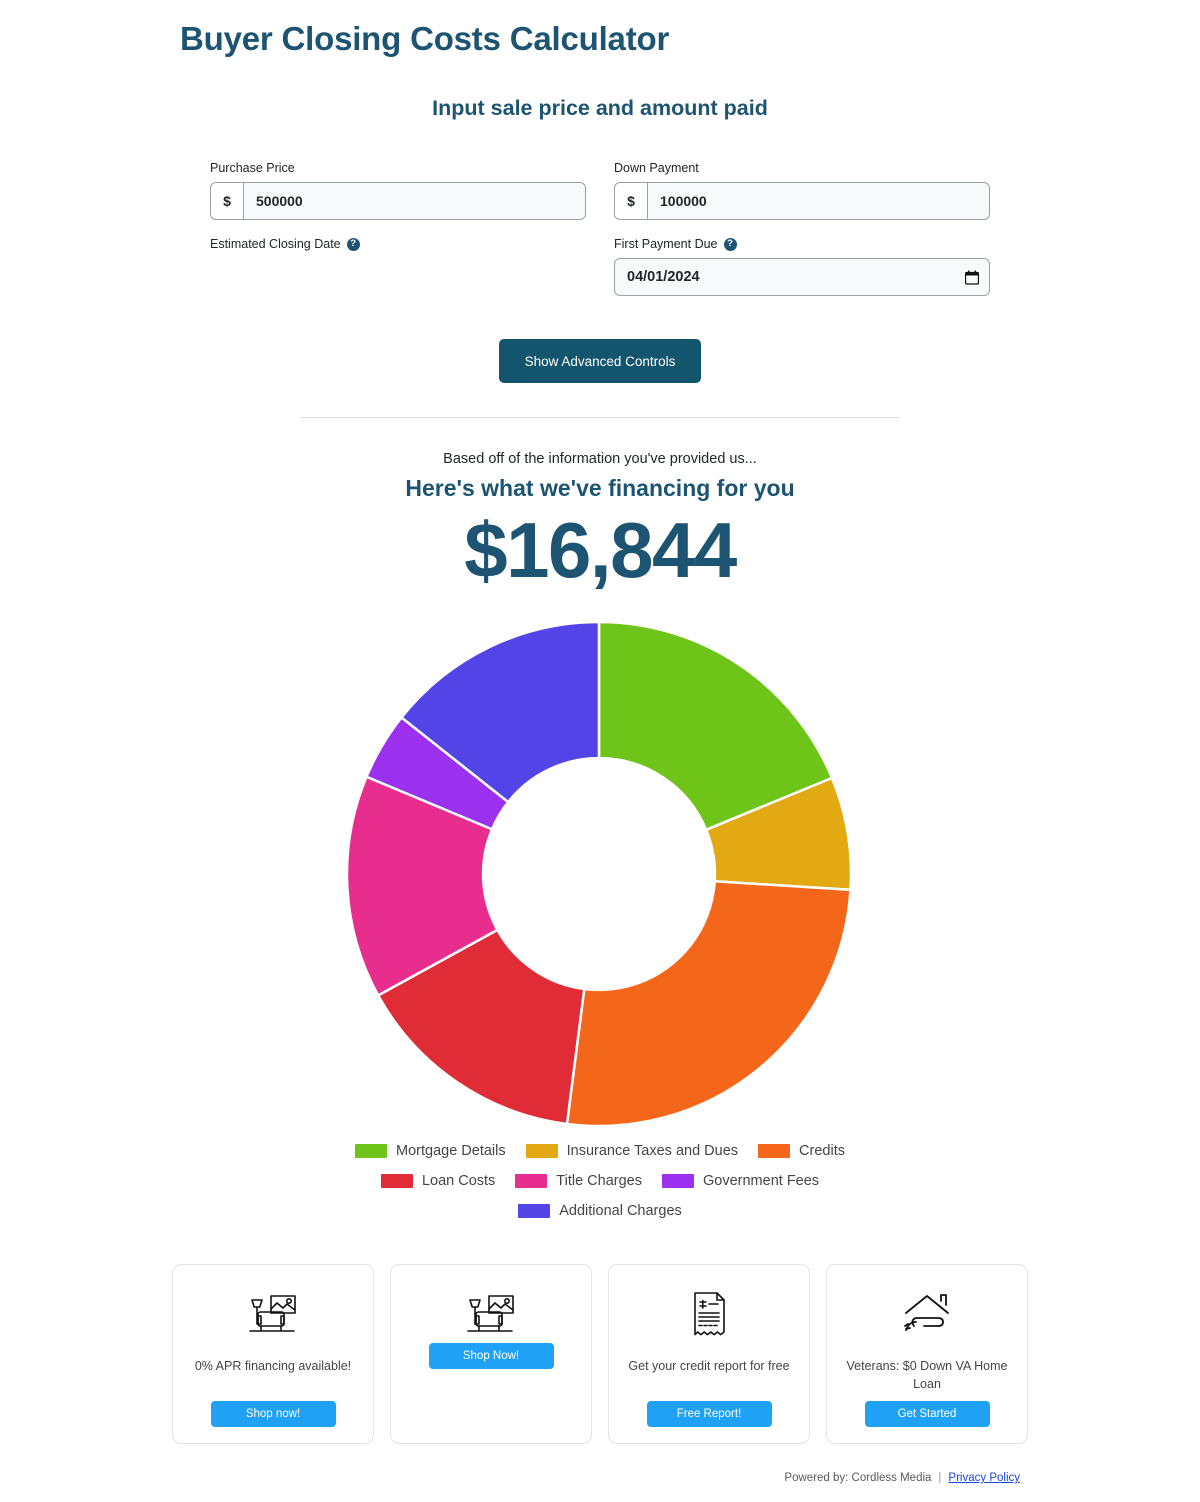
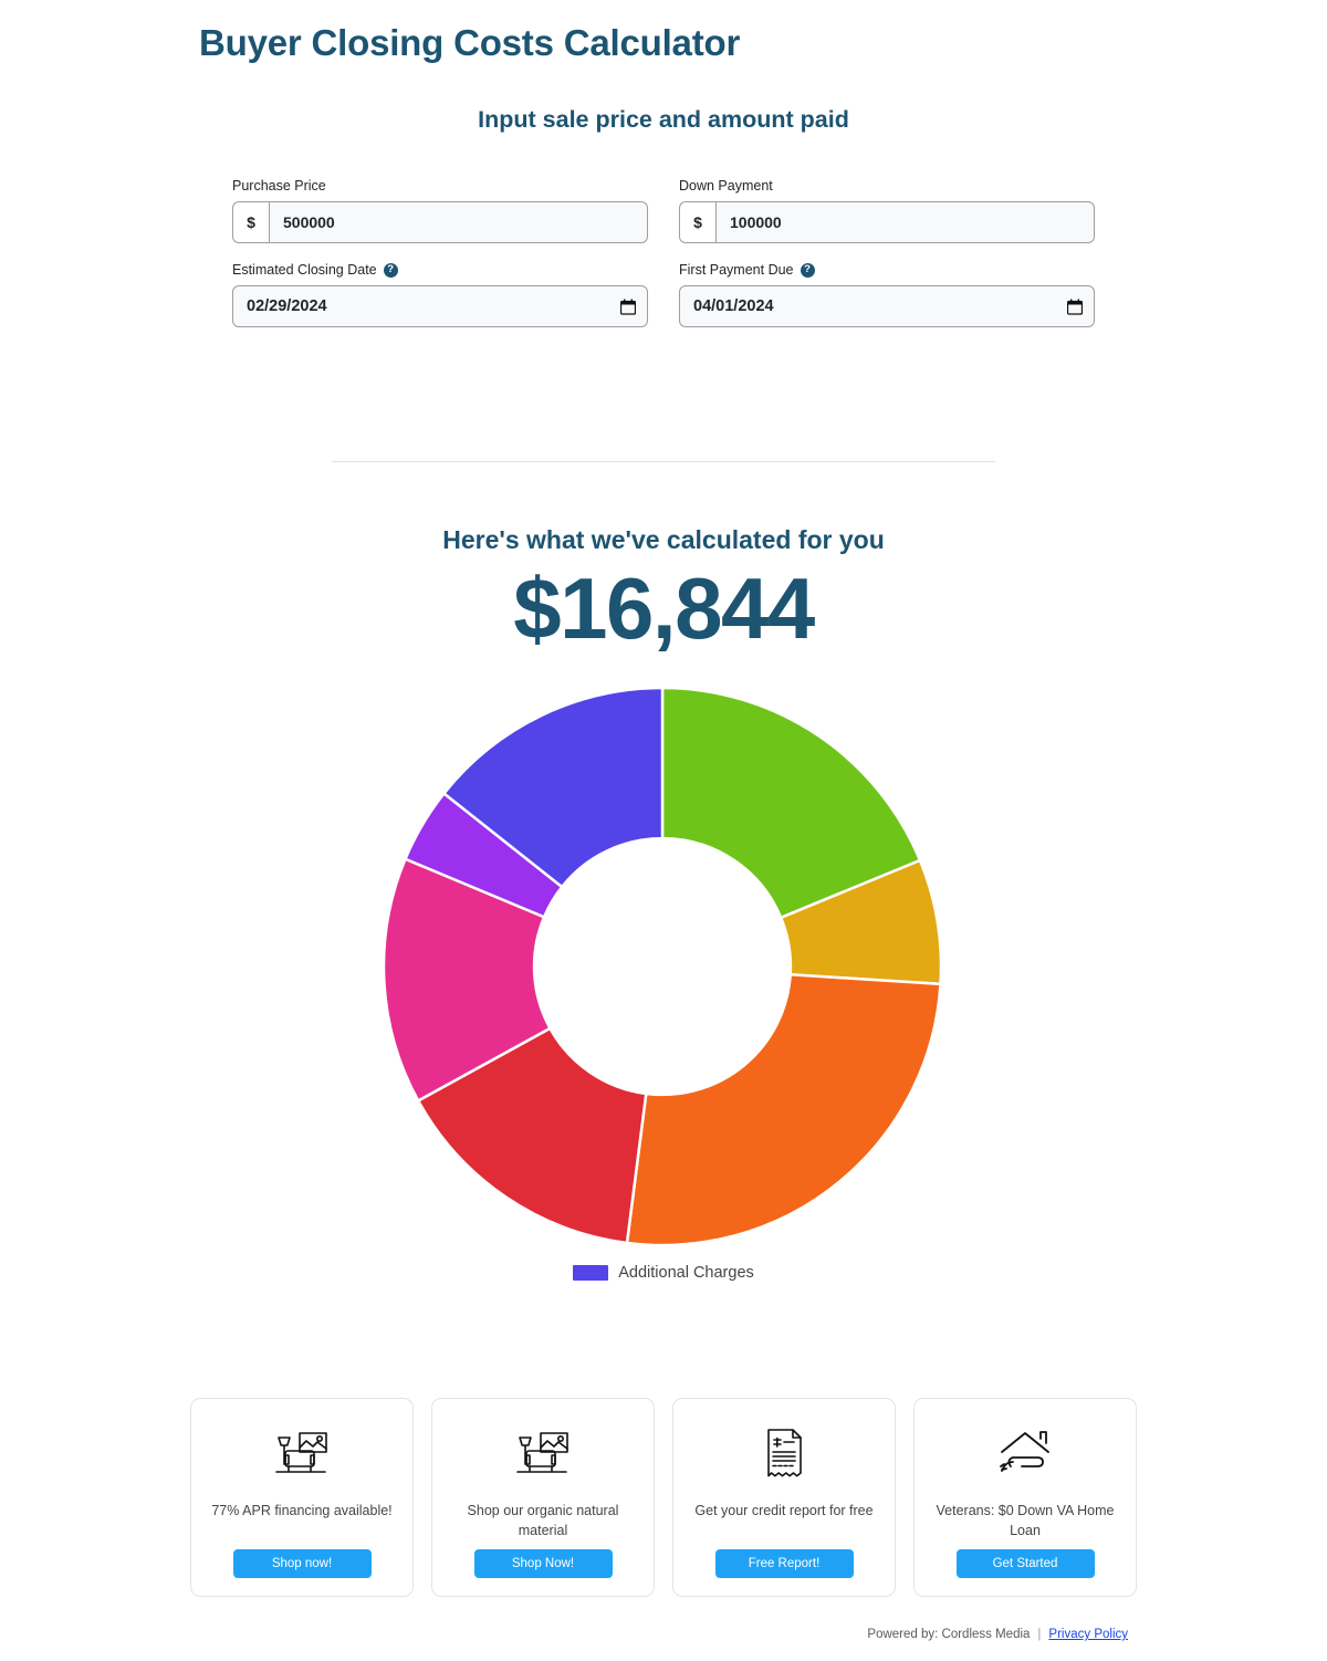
  Buyer Closing Costs Calculator
  Input sale price and amount paid
  Purchase Price
  $
  500000
  Down Payment
  $
  100000
  Estimated Closing Date
  ?
+ 02/29/2024
  First Payment Due
  ?
  04/01/2024
- Show Advanced Controls
- Based off of the information you've provided us...
- Here's what we've financing for you
+ Here's what we've calculated for you
  $16,844
- Mortgage Details
- Insurance Taxes and Dues
- Credits
- Loan Costs
- Title Charges
- Government Fees
  Additional Charges
- 0% APR financing available!
+ 77% APR financing available!
  Shop now!
+ Shop our organic natural material
  Shop Now!
  Get your credit report for free
  Free Report!
  Veterans: $0 Down VA Home Loan
  Get Started
  Powered by: Cordless Media
  |
  Privacy Policy
